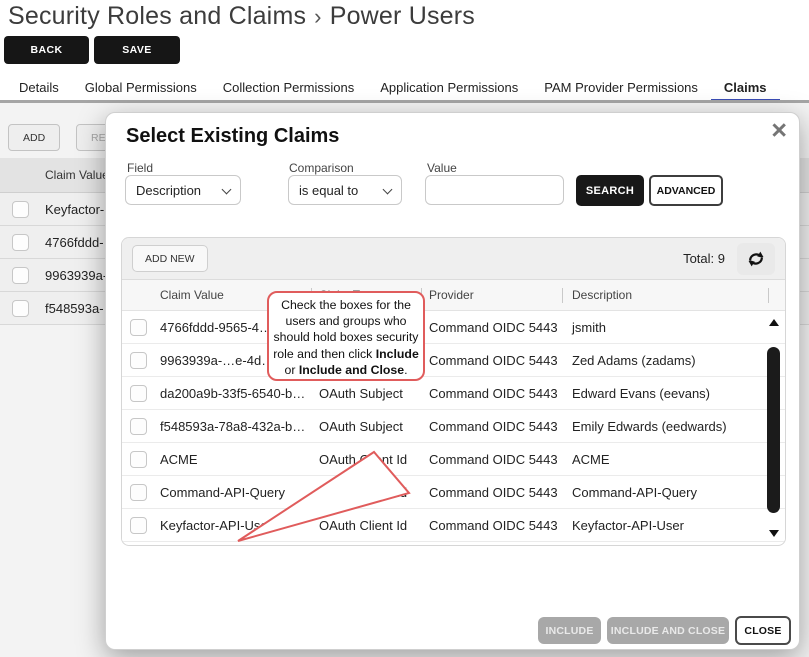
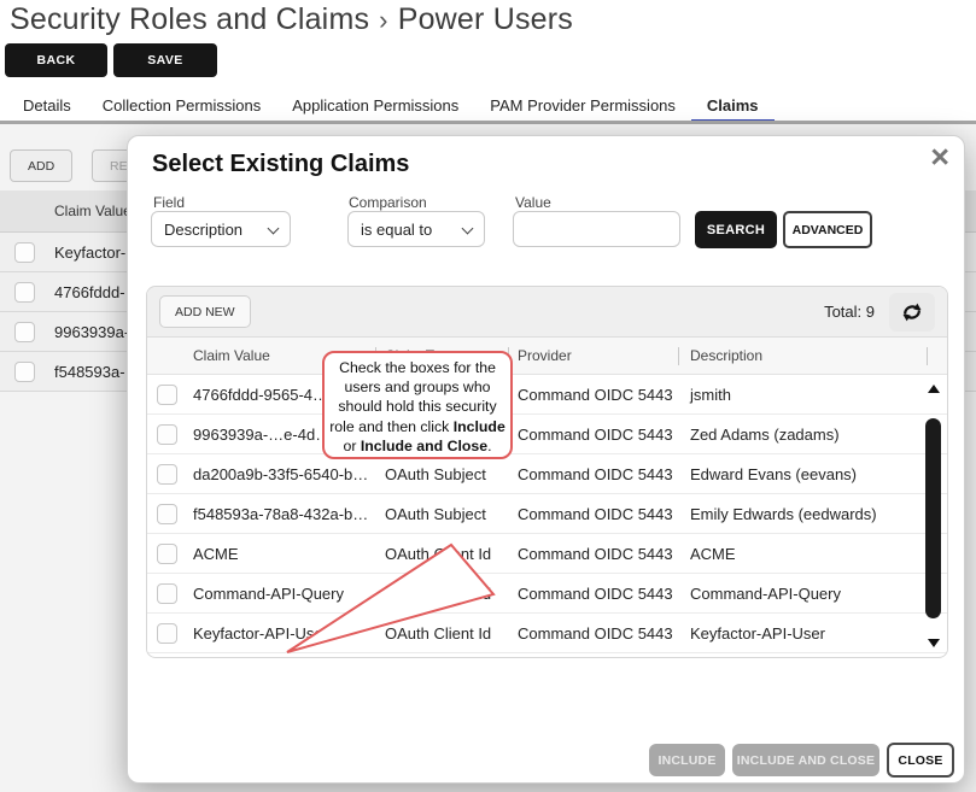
  Security Roles and Claims › Power Users
  BACK
  SAVE
  Details
- Global Permissions
  Collection Permissions
  Application Permissions
  PAM Provider Permissions
  Claims
  ADD
  Claim Valu
  Keyfactor-
  4766fddd-
  9963939a
  f548593a-
  ×
  Select Existing Claims
  Field
  Comparison
  Value
  Description
  is equal to
  SEARCH
  ADVANCED
  ADD NEW
  Total: 9
  Claim Value
  Provider
  Description
  4766fddd-9565-4…
  Command OIDC 5443
  jsmith
  9963939a-…e-4d
  Command OIDC 5443
  Zed Adams (zadams)
  da200a9b-33f5-6540-b…
  OAuth Subject
  Command OIDC 5443
  Edward Evans (eevans)
  f548593a-78a8-432a-b…
  OAuth Subject
  Command OIDC 5443
  Emily Edwards (eedwards)
  ACME
  Command OIDC 5443
  ACME
  Command-API-Query
  Command OIDC 5443
  Command-API-Query
  Keyfactor-API-Us
  OAuth Client Id
  Command OIDC 5443
  Keyfactor-API-User
- Check the boxes for the users and groups who should hold boxes security role and then click Include or Include and Close.
+ Check the boxes for the users and groups who should hold this security role and then click Include or Include and Close.
  INCLUDE
  INCLUDE AND CLOSE
  CLOSE
